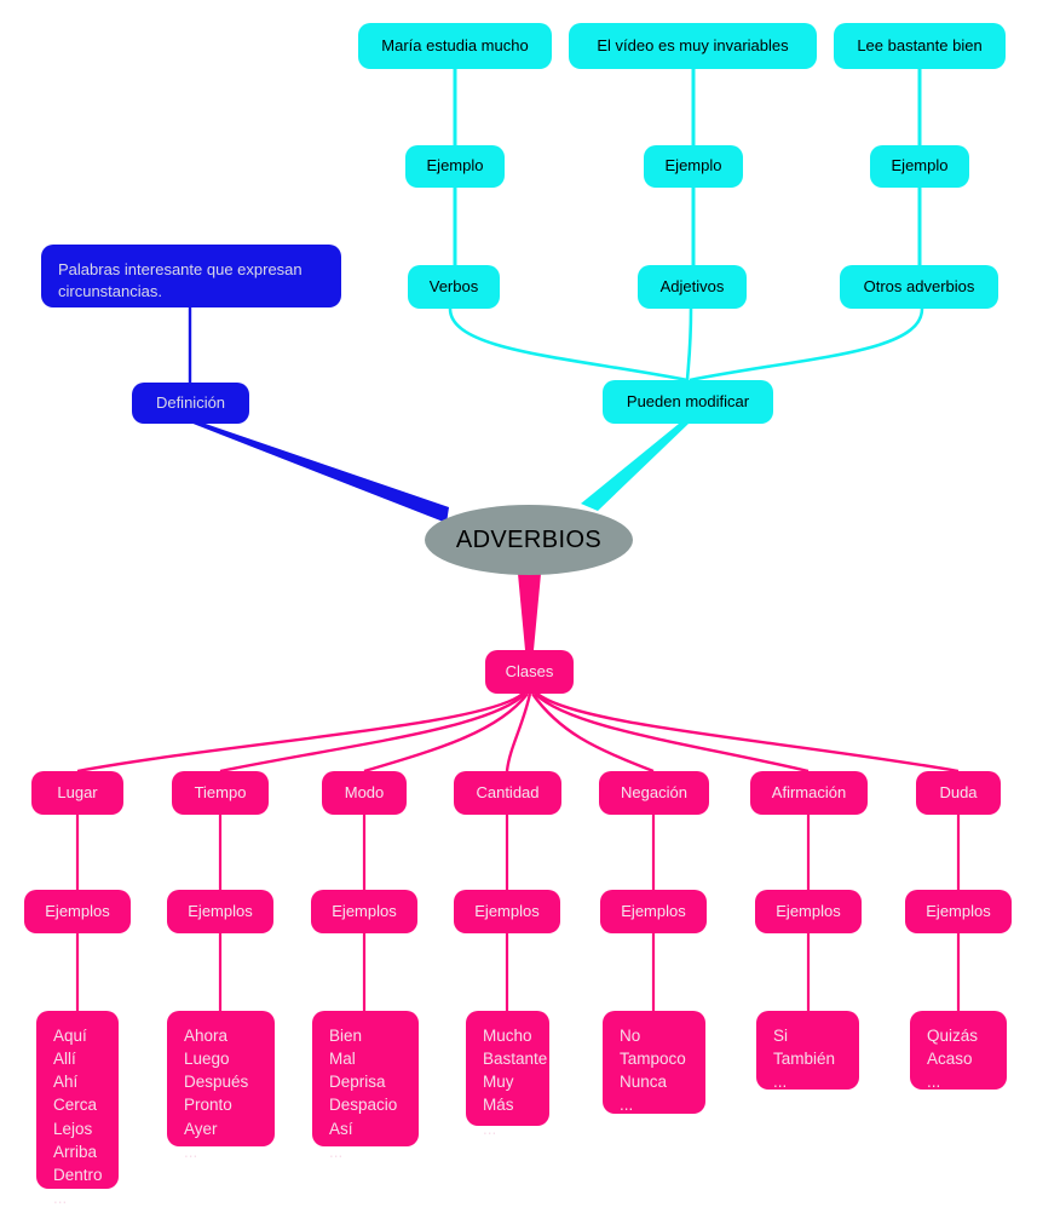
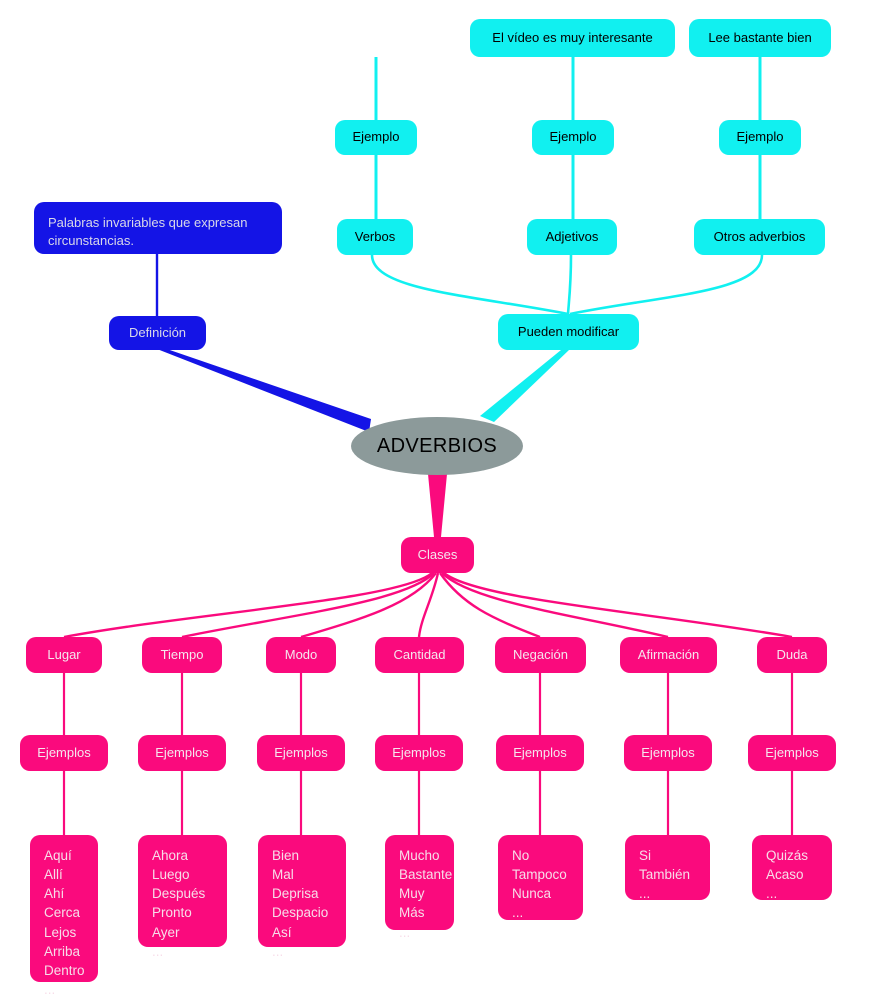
- María estudia mucho
- El vídeo es muy invariables
+ El vídeo es muy interesante
  Lee bastante bien
  Ejemplo
  Ejemplo
  Ejemplo
  Verbos
  Adjetivos
  Otros adverbios
  Pueden modificar
- Palabras interesante que expresan circunstancias.
+ Palabras invariables que expresan circunstancias.
  Definición
  ADVERBIOS
  Clases
  Lugar
  Tiempo
  Modo
  Cantidad
  Negación
  Afirmación
  Duda
  Ejemplos
  Ejemplos
  Ejemplos
  Ejemplos
  Ejemplos
  Ejemplos
  Ejemplos
  Aquí
  Allí
  Ahí
  Cerca
  Lejos
  Arriba
  Dentro
  ...
  Ahora
  Luego
  Después
  Pronto
  Ayer
  ...
  Bien
  Mal
  Deprisa
  Despacio
  Así
  ...
  Mucho
  Bastante
  Muy
  Más
  ...
  No
  Tampoco
  Nunca
  ...
  Si
  También
  ...
  Quizás
  Acaso
  ...
